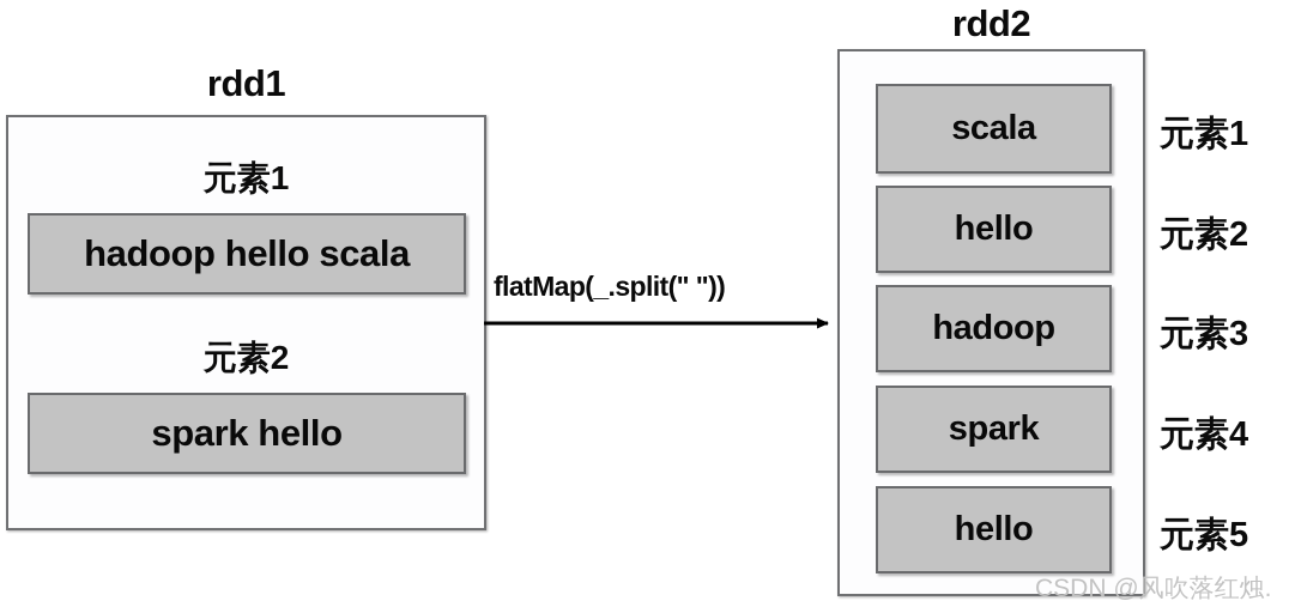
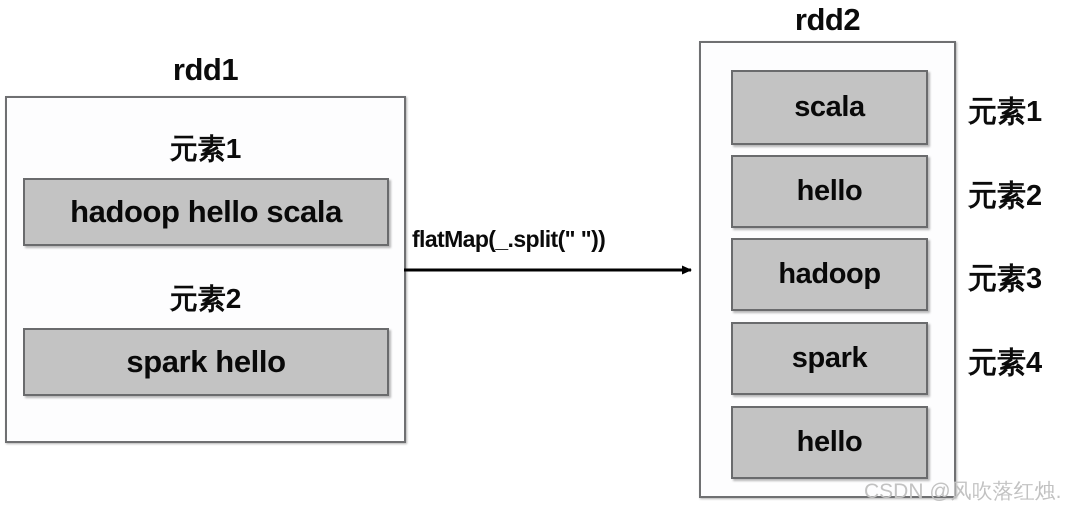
  rdd1
  元素1
  hadoop hello scala
  元素2
  spark hello
  flatMap(_.split(" "))
  rdd2
  scala
  hello
  hadoop
  spark
  hello
  元素1
  元素2
  元素3
  元素4
- 元素5
  CSDN @风吹落红烛.
